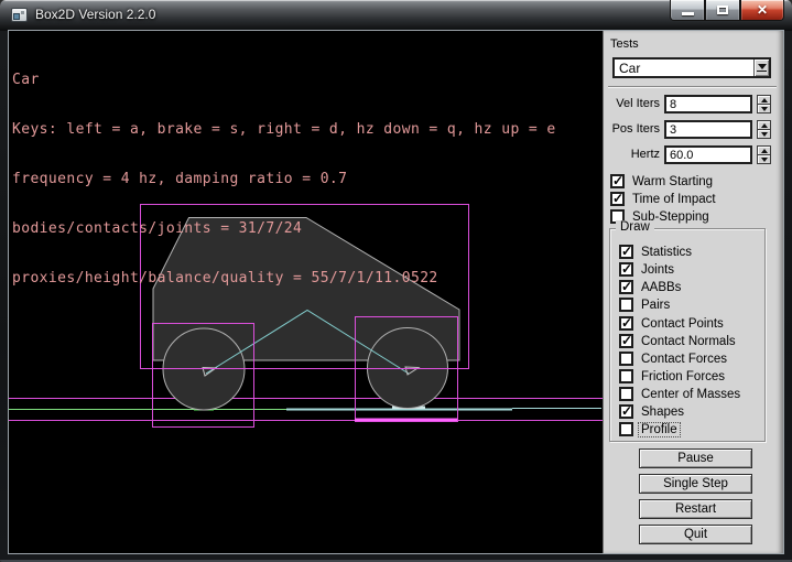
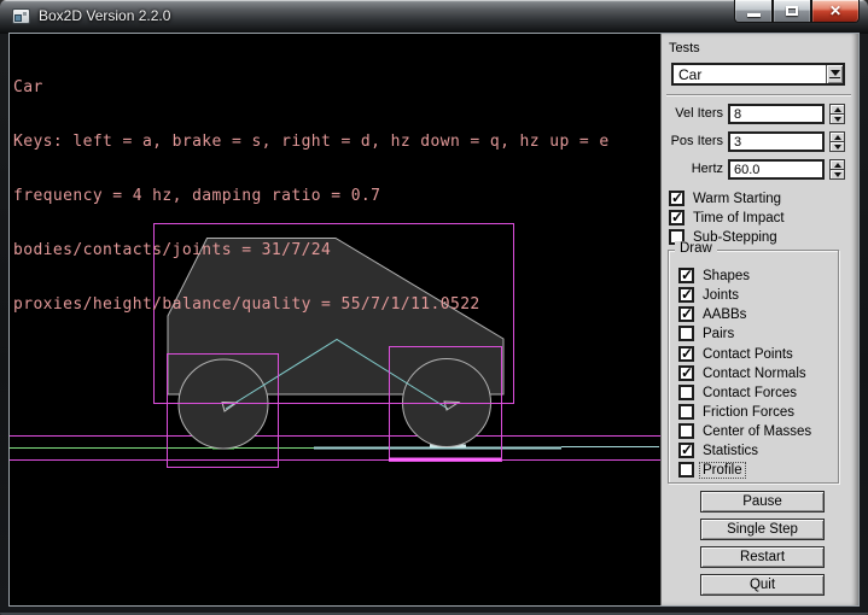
  Box2D Version 2.2.0
  ✕
  Car
  Keys: left = a, brake = s, right = d, hz down = q, hz up = e
  frequency = 4 hz, damping ratio = 0.7
  bodies/contacts/joints = 31/7/24
  proxies/height/balance/quality = 55/7/1/11.0522
  Tests
  Car
  Vel Iters
  8
  Pos Iters
  3
  Hertz
  60.0
  Warm Starting
  Time of Impact
  Sub-Stepping
  Draw
- Statistics
+ Shapes
  Joints
  AABBs
  Pairs
  Contact Points
  Contact Normals
  Contact Forces
  Friction Forces
  Center of Masses
- Shapes
+ Statistics
  Profile
  Pause
  Single Step
  Restart
  Quit
